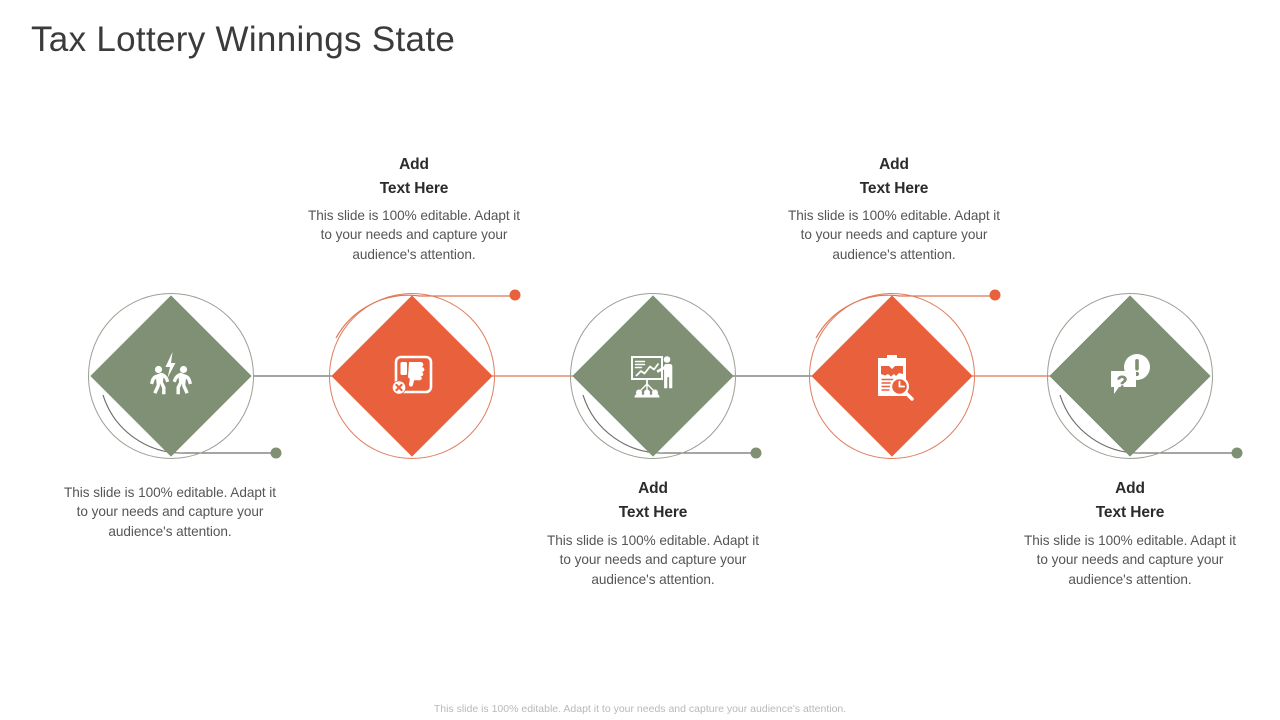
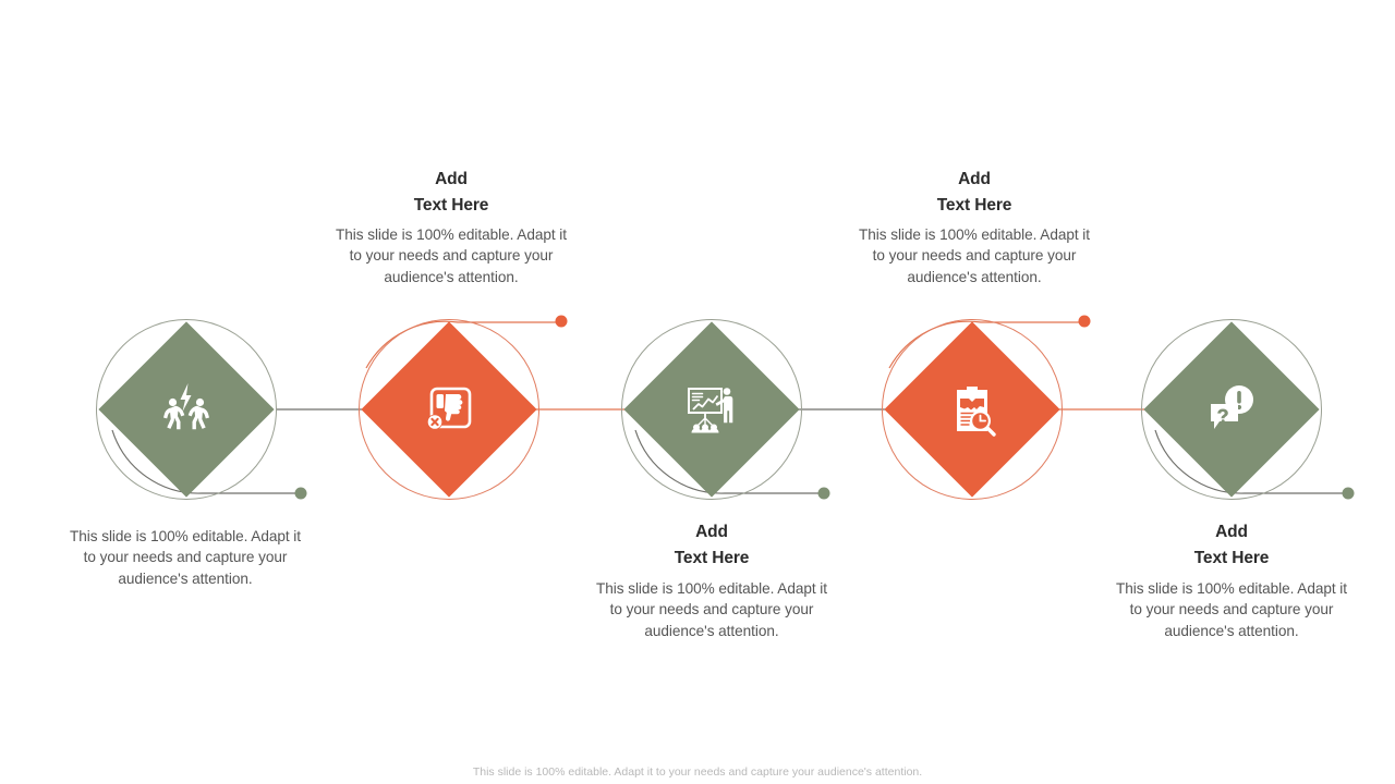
- Tax Lottery Winnings State
  This slide is 100% editable. Adapt it to your needs and capture your audience's attention.
  Add
  Text Here
  This slide is 100% editable. Adapt it to your needs and capture your audience's attention.
  Add
  Text Here
  This slide is 100% editable. Adapt it to your needs and capture your audience's attention.
  Add
  Text Here
  This slide is 100% editable. Adapt it to your needs and capture your audience's attention.
  Add
  Text Here
  This slide is 100% editable. Adapt it to your needs and capture your audience's attention.
  This slide is 100% editable. Adapt it to your needs and capture your audience's attention.
